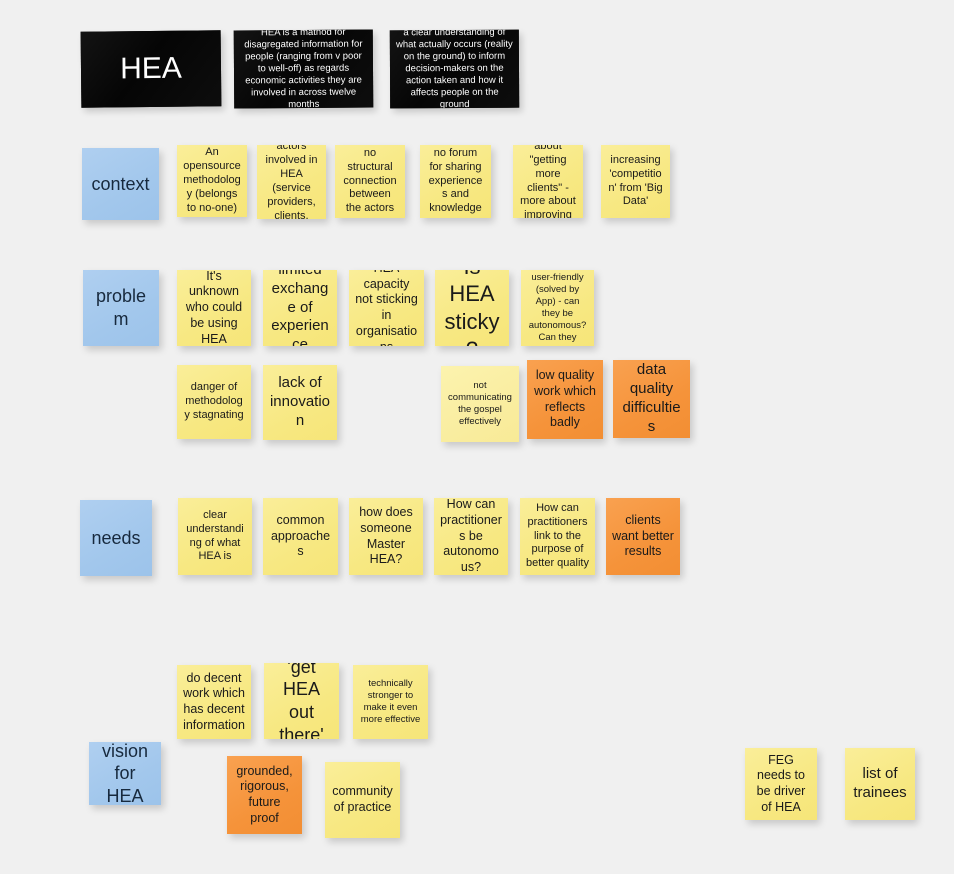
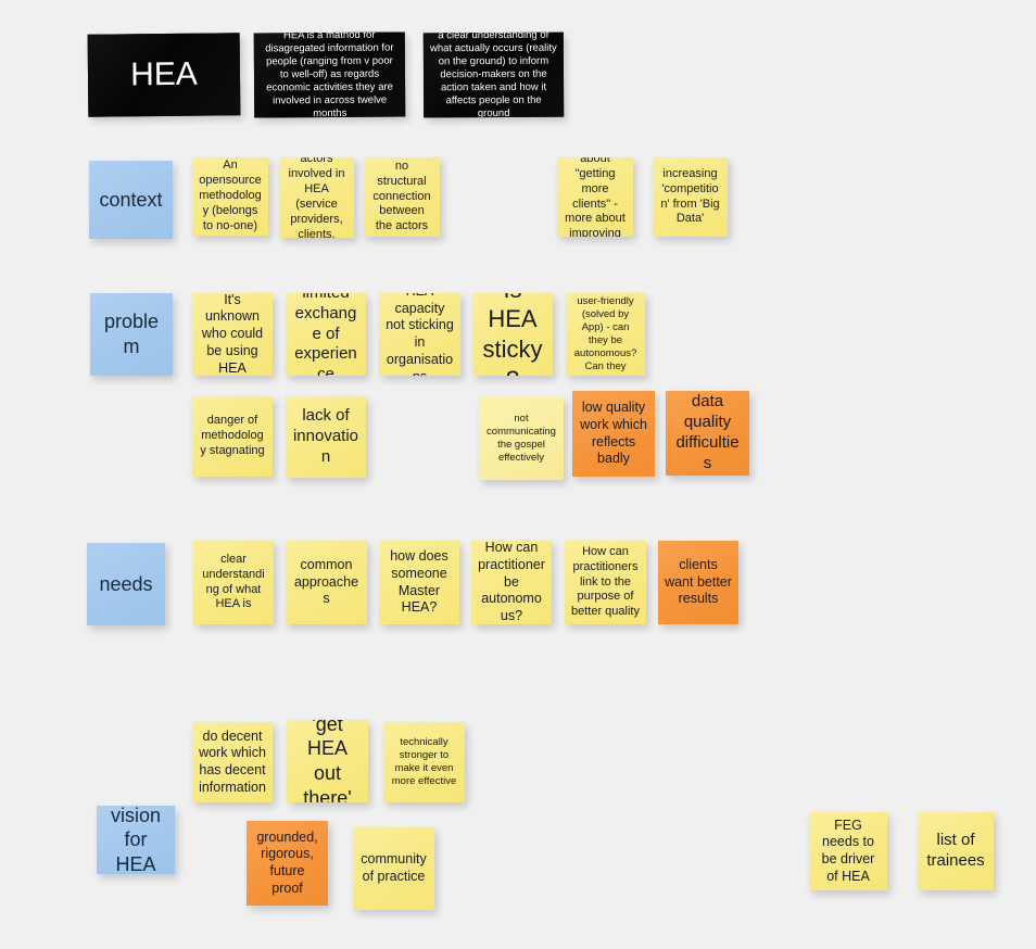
  HEA
  HEA is a mathod for disagregated information for people (ranging from v poor to well-off) as regards economic activities they are involved in across twelve months
  a clear understanding of what actually occurs (reality on the ground) to inform decision-makers on the action taken and how it affects people on the ground
  context
  An opensource methodology (belongs to no-one)
  actors involved in HEA (service providers, clients,
  no structural connection between the actors
- no forum for sharing experiences and knowledge
  about "getting more clients" - more about improving
  increasing 'competition' from 'Big Data'
  problem
  It's unknown who could be using HEA
  limited exchange of experience
  capacity not sticking in organisatio
  HEA sticky
  user-friendly (solved by App) - can they be autonomous? Can they
  danger of methodology stagnating
  lack of innovation
  not communicating the gospel effectively
  low quality work which reflects badly
  data quality difficulties
  needs
  clear understanding of what HEA is
  common approaches
  how does someone Master HEA?
- How can practitioners be autonomous?
+ How can practitioner be autonomous?
  How can practitioners link to the purpose of better quality
  clients want better results
  vision for HEA
  do decent work which has decent information
  'get HEA out there'
  technically stronger to make it even more effective
  grounded, rigorous, future proof
  community of practice
  FEG needs to be driver of HEA
  list of trainees
